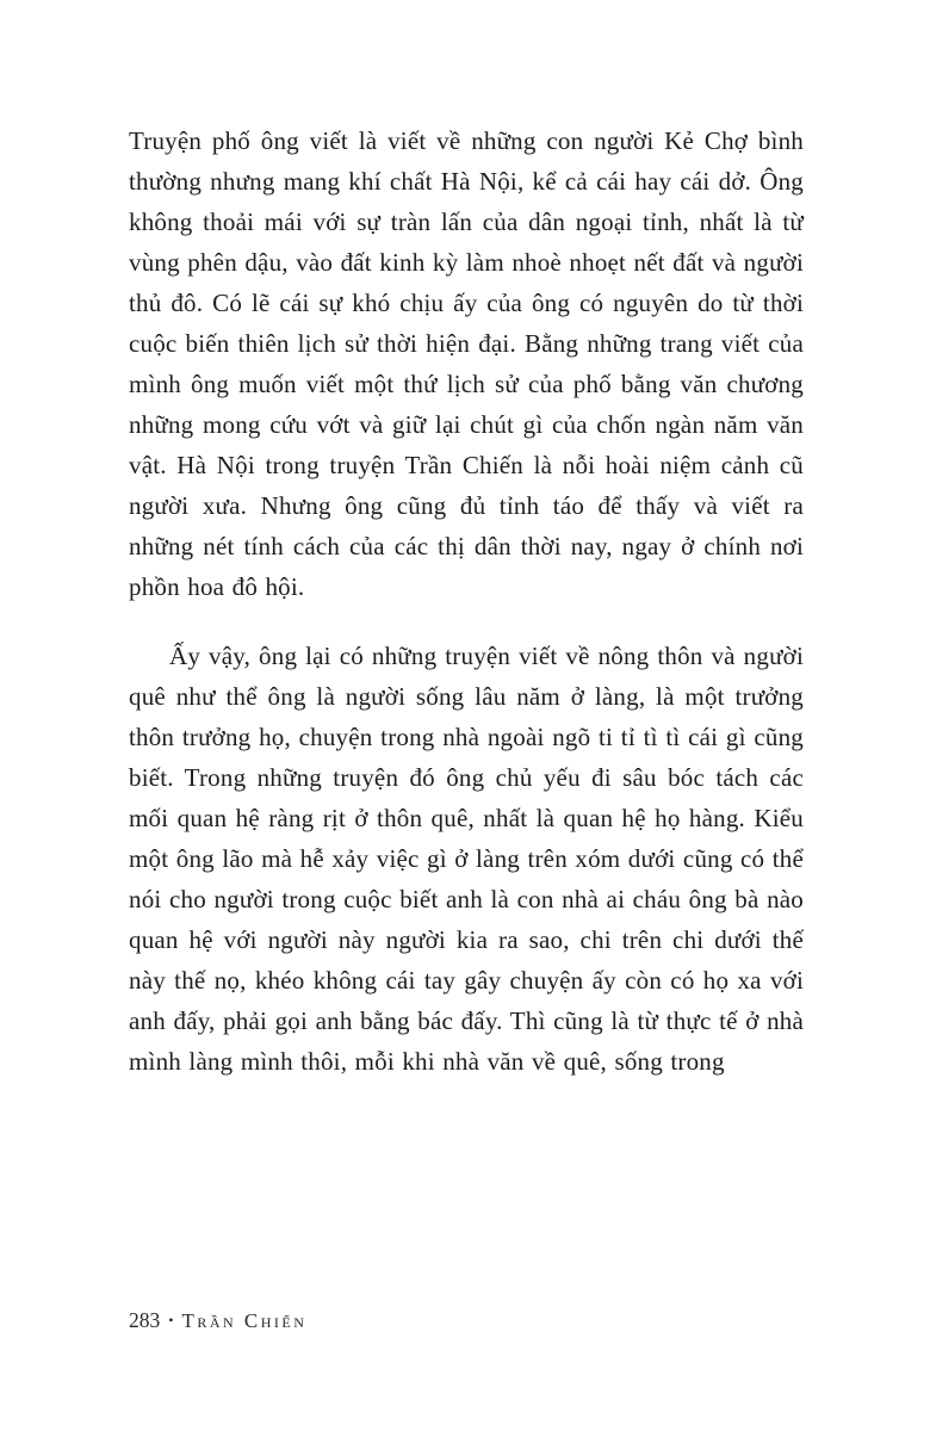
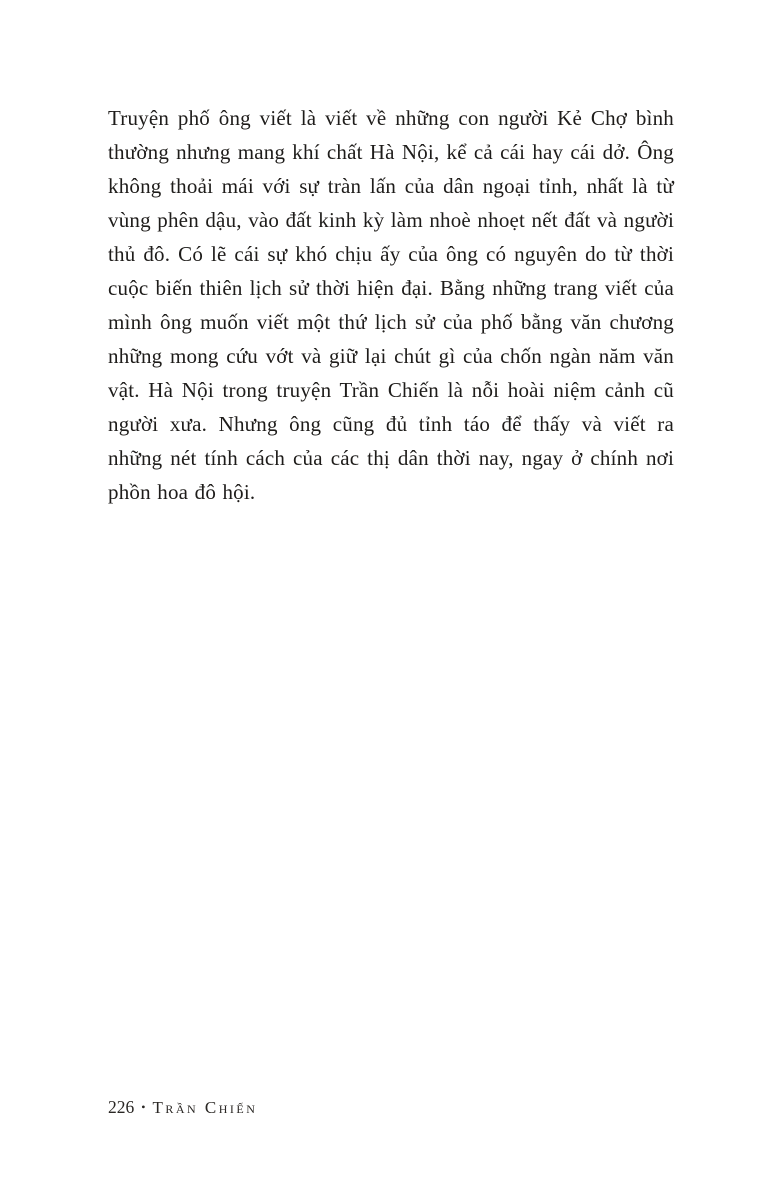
  Truyện phố ông viết là viết về những con người Kẻ Chợ bình thường nhưng mang khí chất Hà Nội, kể cả cái hay cái dở. Ông không thoải mái với sự tràn lấn của dân ngoại tỉnh, nhất là từ vùng phên dậu, vào đất kinh kỳ làm nhoè nhoẹt nết đất và người thủ đô. Có lẽ cái sự khó chịu ấy của ông có nguyên do từ thời cuộc biến thiên lịch sử thời hiện đại. Bằng những trang viết của mình ông muốn viết một thứ lịch sử của phố bằng văn chương những mong cứu vớt và giữ lại chút gì của chốn ngàn năm văn vật. Hà Nội trong truyện Trần Chiến là nỗi hoài niệm cảnh cũ người xưa. Nhưng ông cũng đủ tỉnh táo để thấy và viết ra những nét tính cách của các thị dân thời nay, ngay ở chính nơi phồn hoa đô hội.
- Ấy vậy, ông lại có những truyện viết về nông thôn và người quê như thể ông là người sống lâu năm ở làng, là một trưởng thôn trưởng họ, chuyện trong nhà ngoài ngõ ti tỉ tì tì cái gì cũng biết. Trong những truyện đó ông chủ yếu đi sâu bóc tách các mối quan hệ ràng rịt ở thôn quê, nhất là quan hệ họ hàng. Kiểu một ông lão mà hễ xảy việc gì ở làng trên xóm dưới cũng có thể nói cho người trong cuộc biết anh là con nhà ai cháu ông bà nào quan hệ với người này người kia ra sao, chi trên chi dưới thế này thế nọ, khéo không cái tay gây chuyện ấy còn có họ xa với anh đấy, phải gọi anh bằng bác đấy. Thì cũng là từ thực tế ở nhà mình làng mình thôi, mỗi khi nhà văn về quê, sống trong
- 283 • Trần Chiến
+ 226 • Trần Chiến
